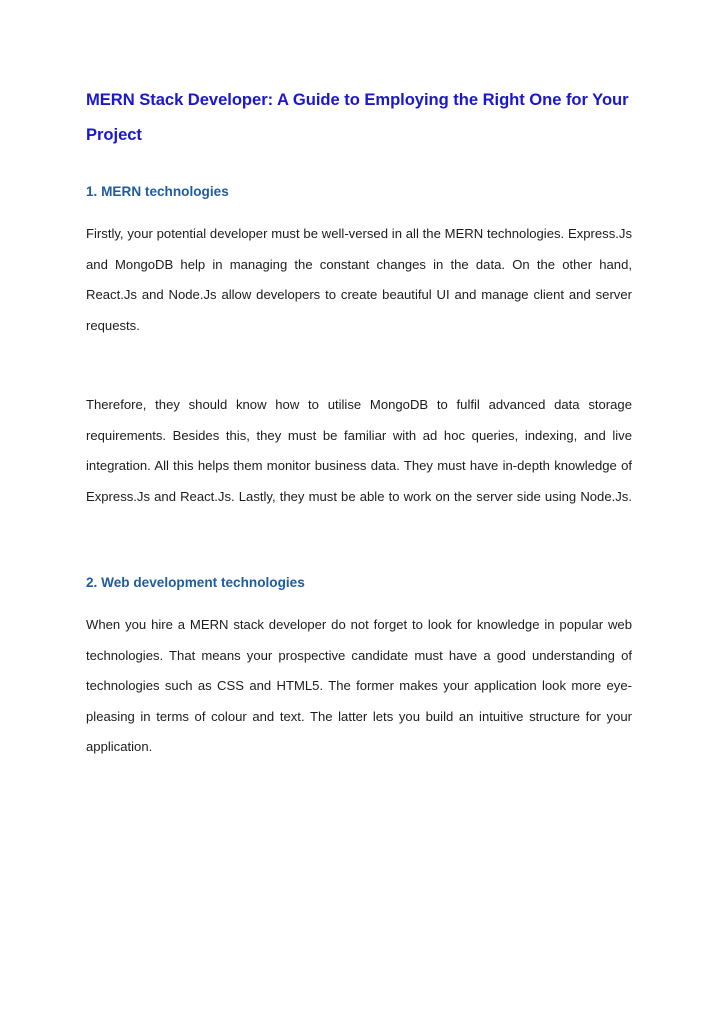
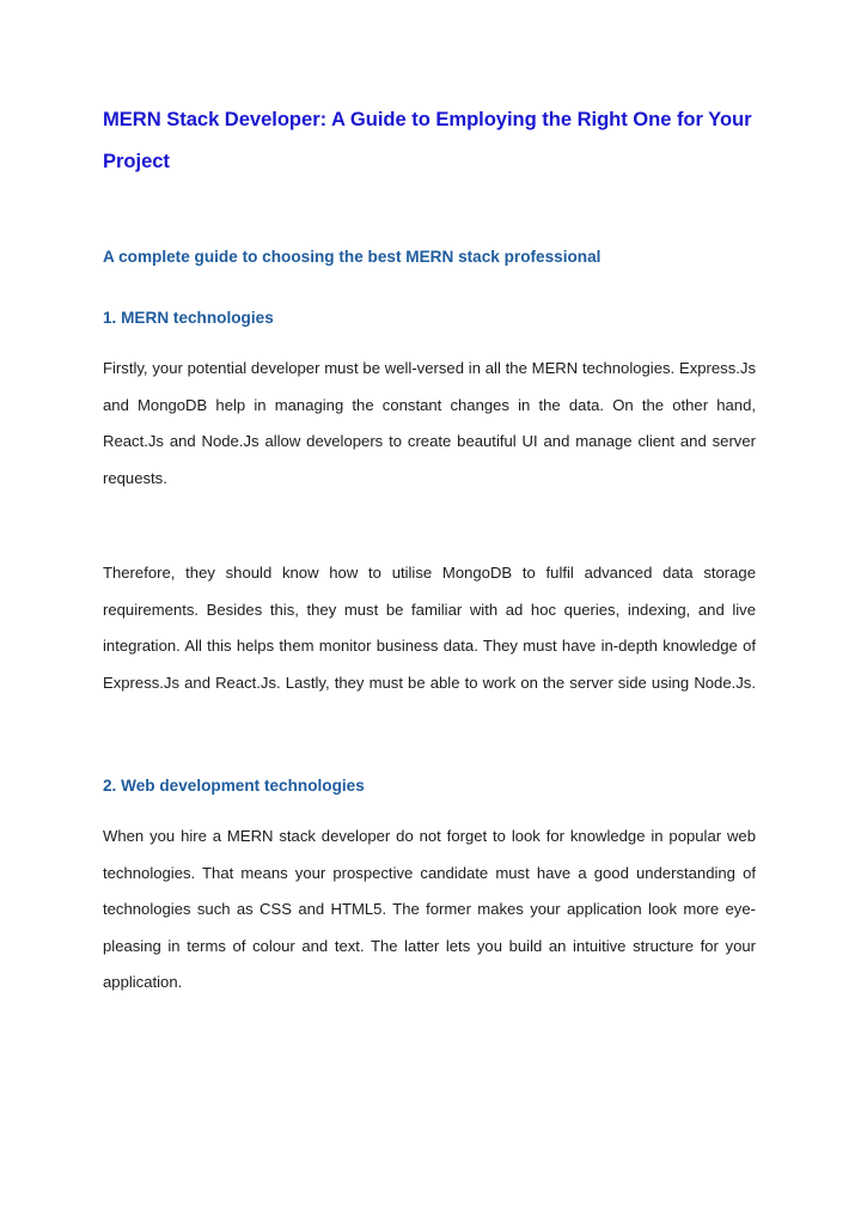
  MERN Stack Developer: A Guide to Employing the Right One for Your Project
+ A complete guide to choosing the best MERN stack professional
  1. MERN technologies
  Firstly, your potential developer must be well-versed in all the MERN technologies. Express.Js and MongoDB help in managing the constant changes in the data. On the other hand, React.Js and Node.Js allow developers to create beautiful UI and manage client and server requests.
  Therefore, they should know how to utilise MongoDB to fulfil advanced data storage requirements. Besides this, they must be familiar with ad hoc queries, indexing, and live integration. All this helps them monitor business data. They must have in-depth knowledge of Express.Js and React.Js. Lastly, they must be able to work on the server side using Node.Js.
  2. Web development technologies
  When you hire a MERN stack developer do not forget to look for knowledge in popular web technologies. That means your prospective candidate must have a good understanding of technologies such as CSS and HTML5. The former makes your application look more eye-pleasing in terms of colour and text. The latter lets you build an intuitive structure for your application.
